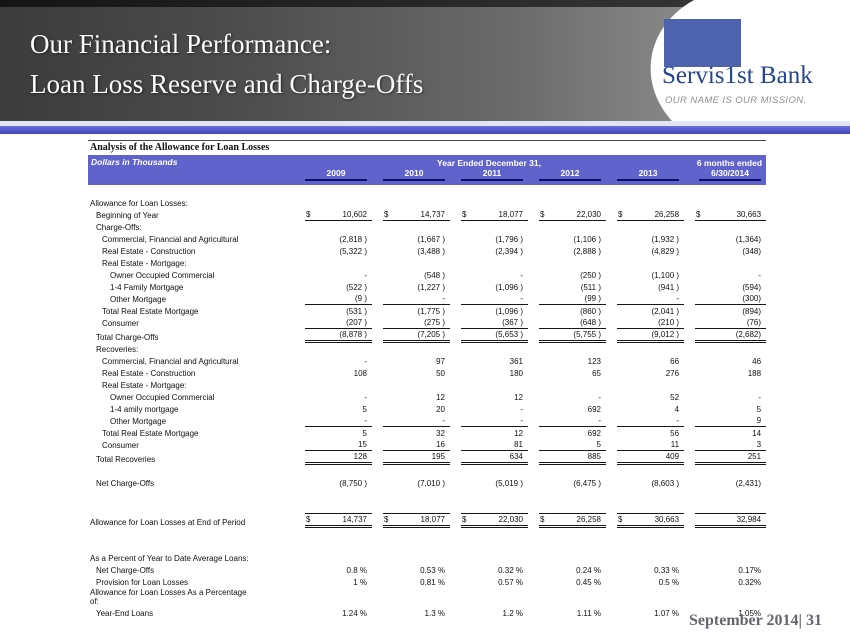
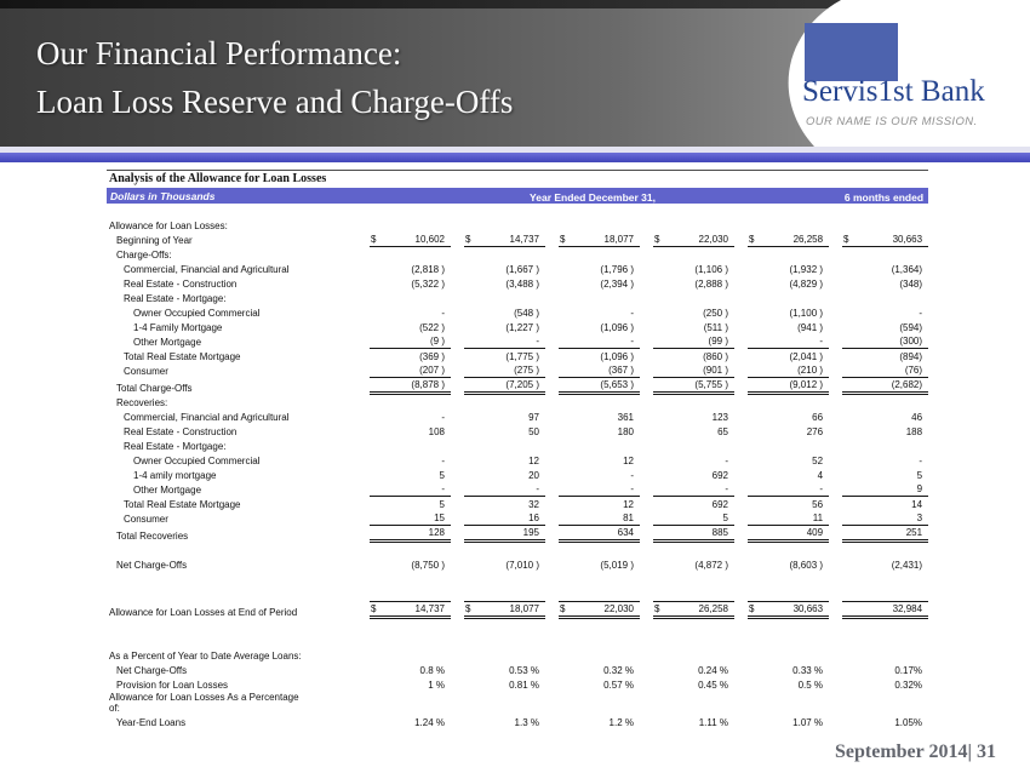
  Our Financial Performance:
  Loan Loss Reserve and Charge-Offs
  Servis1st Bank
  OUR NAME IS OUR MISSION.
  Analysis of the Allowance for Loan Losses
  Dollars in Thousands	Year Ended December 31,	6 months ended
- 	2009	2010	2011	2012	2013	6/30/2014
  Allowance for Loan Losses:
  Beginning of Year	$ 10,602	$ 14,737	$ 18,077	$ 22,030	$ 26,258	$ 30,663
  Charge-Offs:
  Commercial, Financial and Agricultural	(2,818 )	(1,667 )	(1,796 )	(1,106 )	(1,932 )	(1,364)
  Real Estate - Construction	(5,322 )	(3,488 )	(2,394 )	(2,888 )	(4,829 )	(348)
  Real Estate - Mortgage:
  Owner Occupied Commercial	-	(548 )	-	(250 )	(1,100 )	-
  1-4 Family Mortgage	(522 )	(1,227 )	(1,096 )	(511 )	(941 )	(594)
  Other Mortgage	(9 )	-	-	(99 )	-	(300)
- Total Real Estate Mortgage	(531 )	(1,775 )	(1,096 )	(860 )	(2,041 )	(894)
+ Total Real Estate Mortgage	(369 )	(1,775 )	(1,096 )	(860 )	(2,041 )	(894)
- Consumer	(207 )	(275 )	(367 )	(648 )	(210 )	(76)
+ Consumer	(207 )	(275 )	(367 )	(901 )	(210 )	(76)
  Total Charge-Offs	(8,878 )	(7,205 )	(5,653 )	(5,755 )	(9,012 )	(2,682)
  Recoveries:
  Commercial, Financial and Agricultural	-	97	361	123	66	46
  Real Estate - Construction	108	50	180	65	276	188
  Real Estate - Mortgage:
  Owner Occupied Commercial	-	12	12	-	52	-
  1-4 amily mortgage	5	20	-	692	4	5
  Other Mortgage	-	-	-	-	-	9
  Total Real Estate Mortgage	5	32	12	692	56	14
  Consumer	15	16	81	5	11	3
  Total Recoveries	128	195	634	885	409	251
- Net Charge-Offs	(8,750 )	(7,010 )	(5,019 )	(6,475 )	(8,603 )	(2,431)
+ Net Charge-Offs	(8,750 )	(7,010 )	(5,019 )	(4,872 )	(8,603 )	(2,431)
  Allowance for Loan Losses at End of Period	$ 14,737	$ 18,077	$ 22,030	$ 26,258	$ 30,663	32,984
  As a Percent of Year to Date Average Loans:
  Net Charge-Offs	0.8 %	0.53 %	0.32 %	0.24 %	0.33 %	0.17%
  Provision for Loan Losses	1 %	0.81 %	0.57 %	0.45 %	0.5 %	0.32%
  Allowance for Loan Losses As a Percentage of:
  Year-End Loans	1.24 %	1.3 %	1.2 %	1.11 %	1.07 %	1.05%
  September 2014| 31
